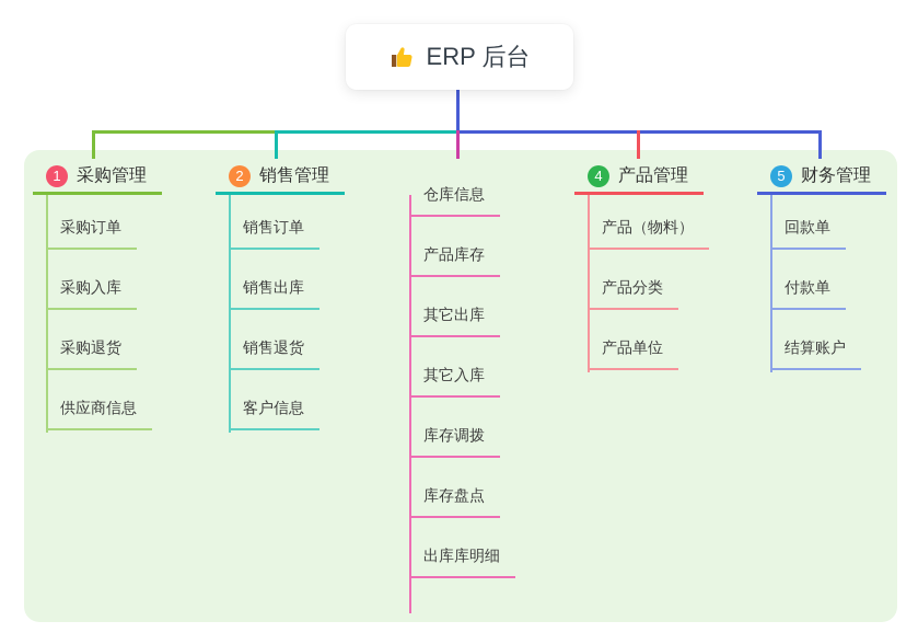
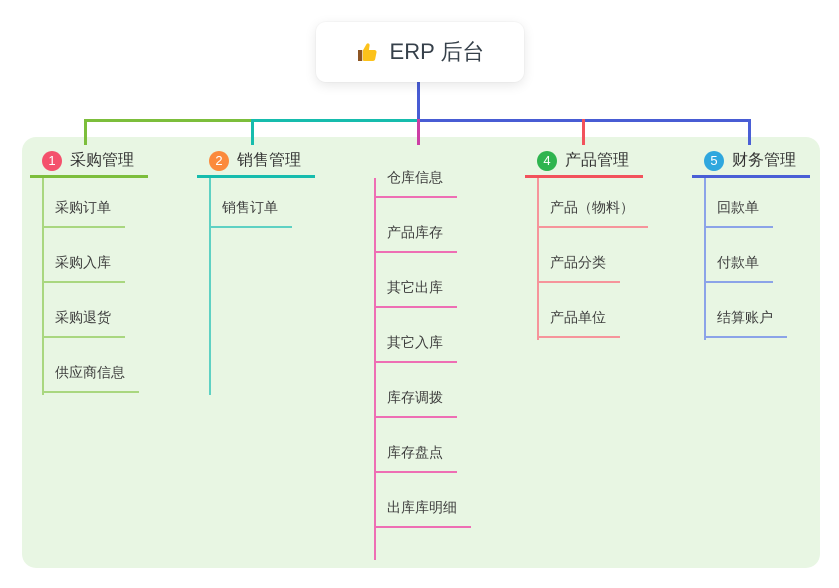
  ERP 后台
  1
  采购管理
  采购订单
  采购入库
  采购退货
  供应商信息
  2
  销售管理
  销售订单
- 销售出库
- 销售退货
- 客户信息
  仓库信息
  产品库存
  其它出库
  其它入库
  库存调拨
  库存盘点
  出库库明细
  4
  产品管理
  产品（物料）
  产品分类
  产品单位
  5
  财务管理
  回款单
  付款单
  结算账户
